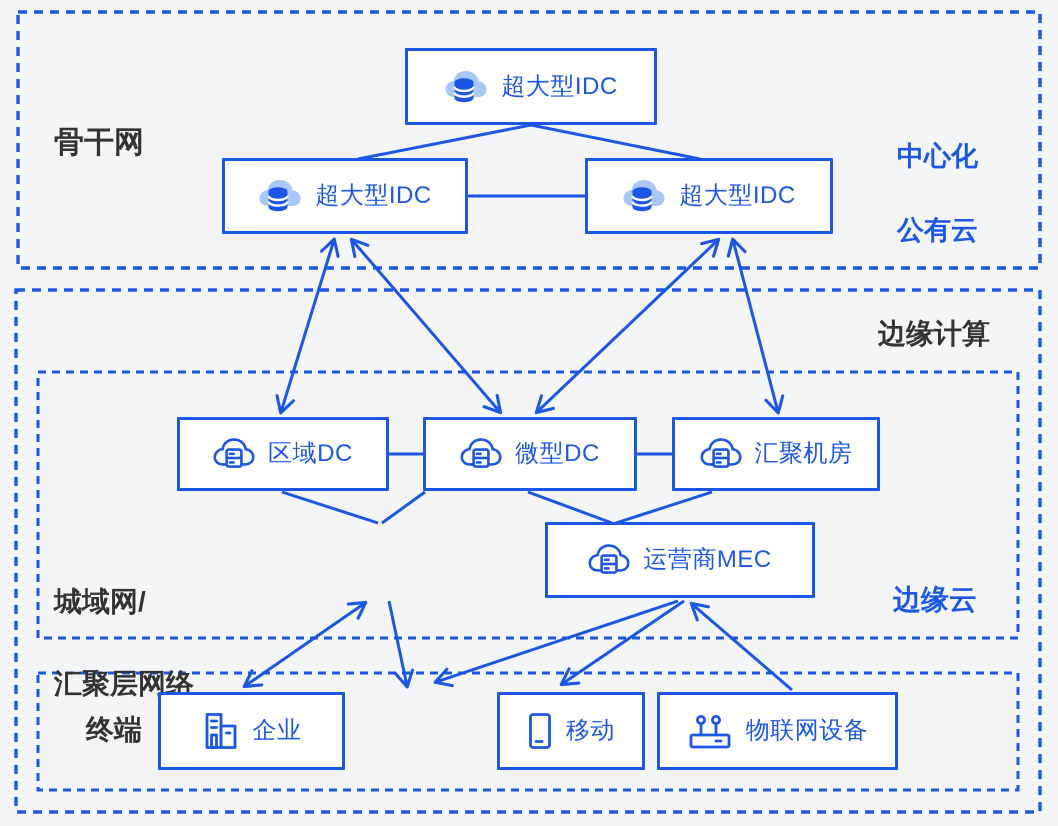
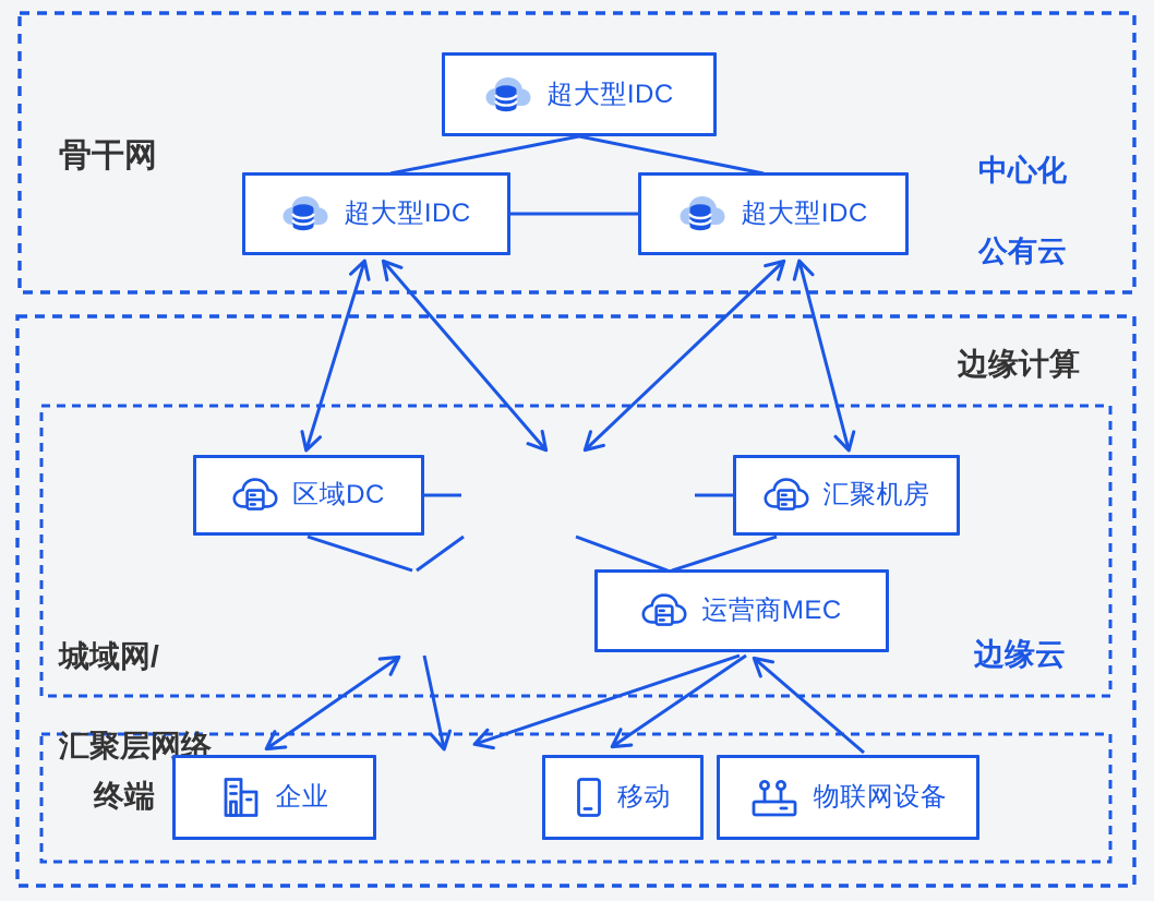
  骨干网
  中心化
  公有云
  边缘计算
  城域网/
  汇聚层网络
  边缘云
  终端
  超大型IDC
  超大型IDC
  超大型IDC
  区域DC
- 微型DC
  汇聚机房
  运营商MEC
  企业
  移动
  物联网设备
